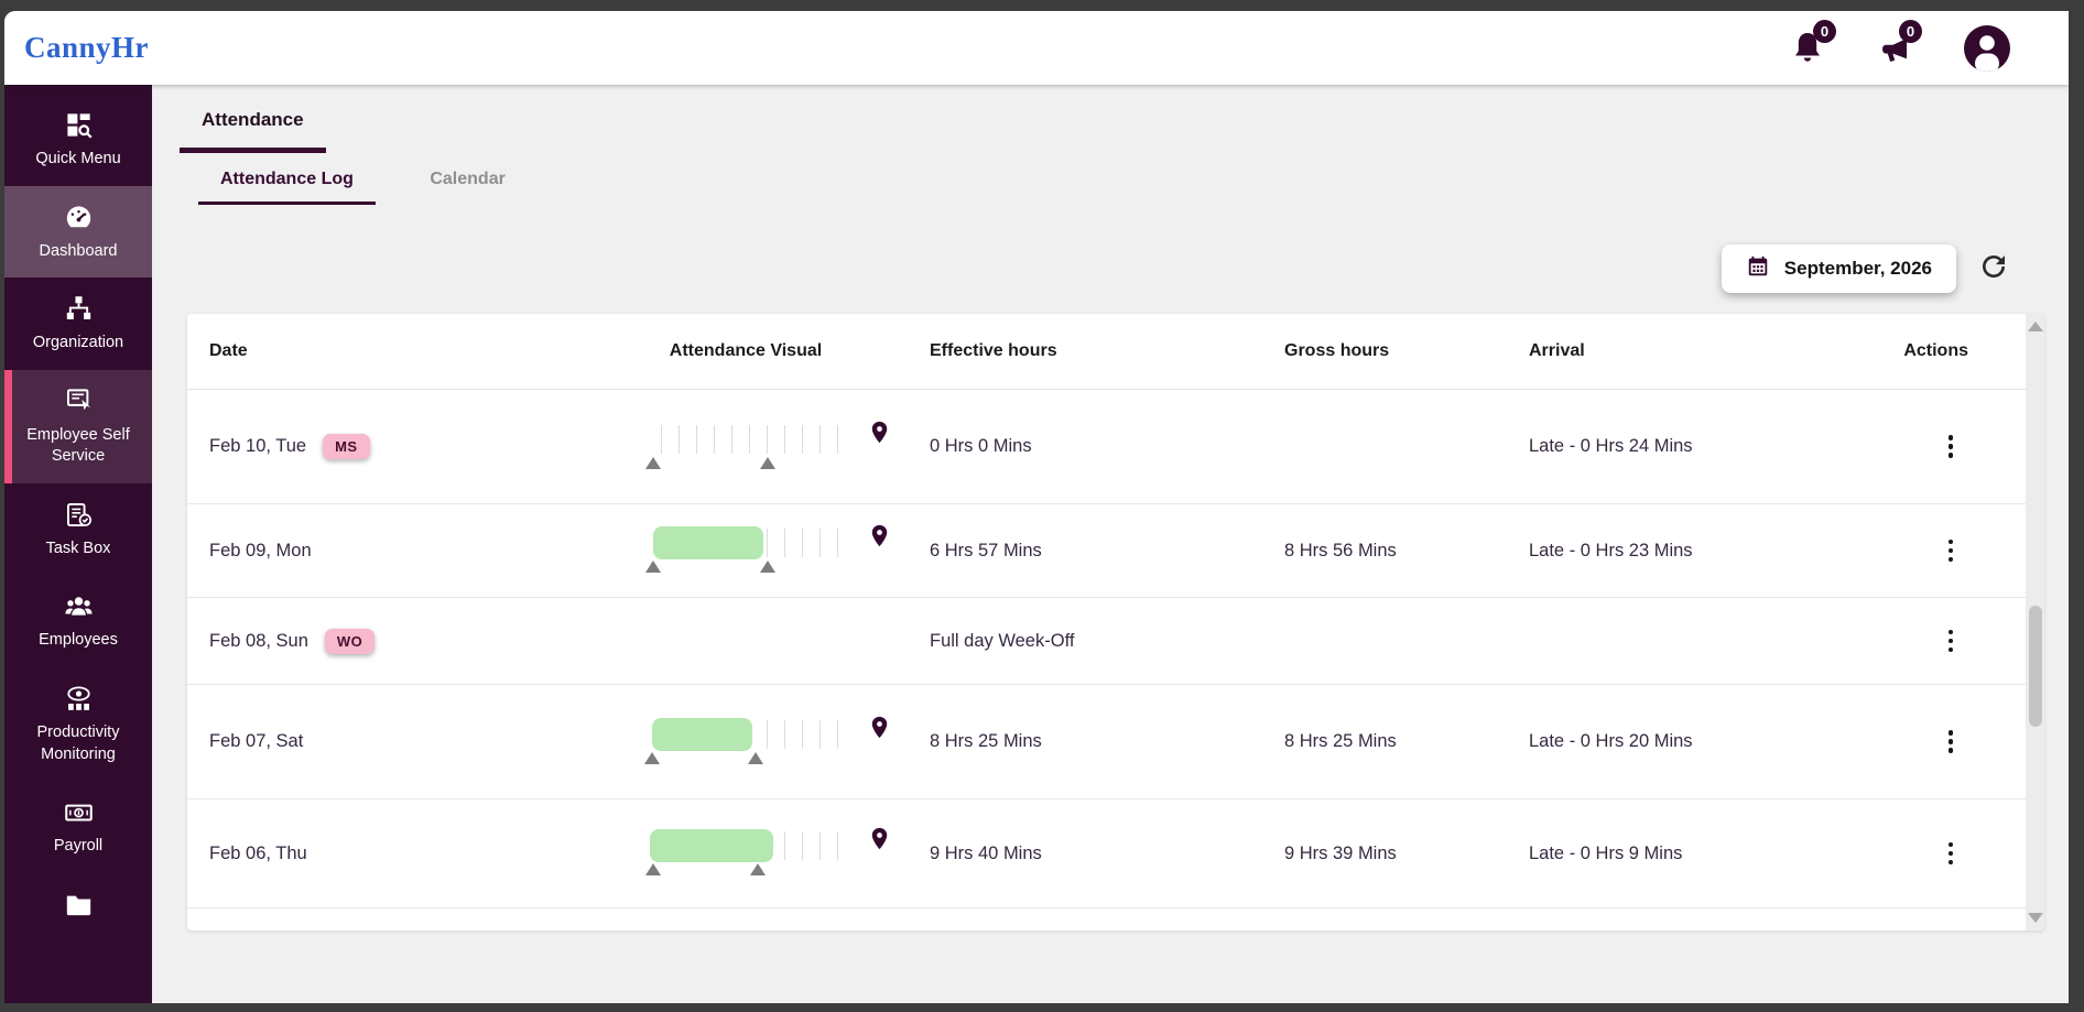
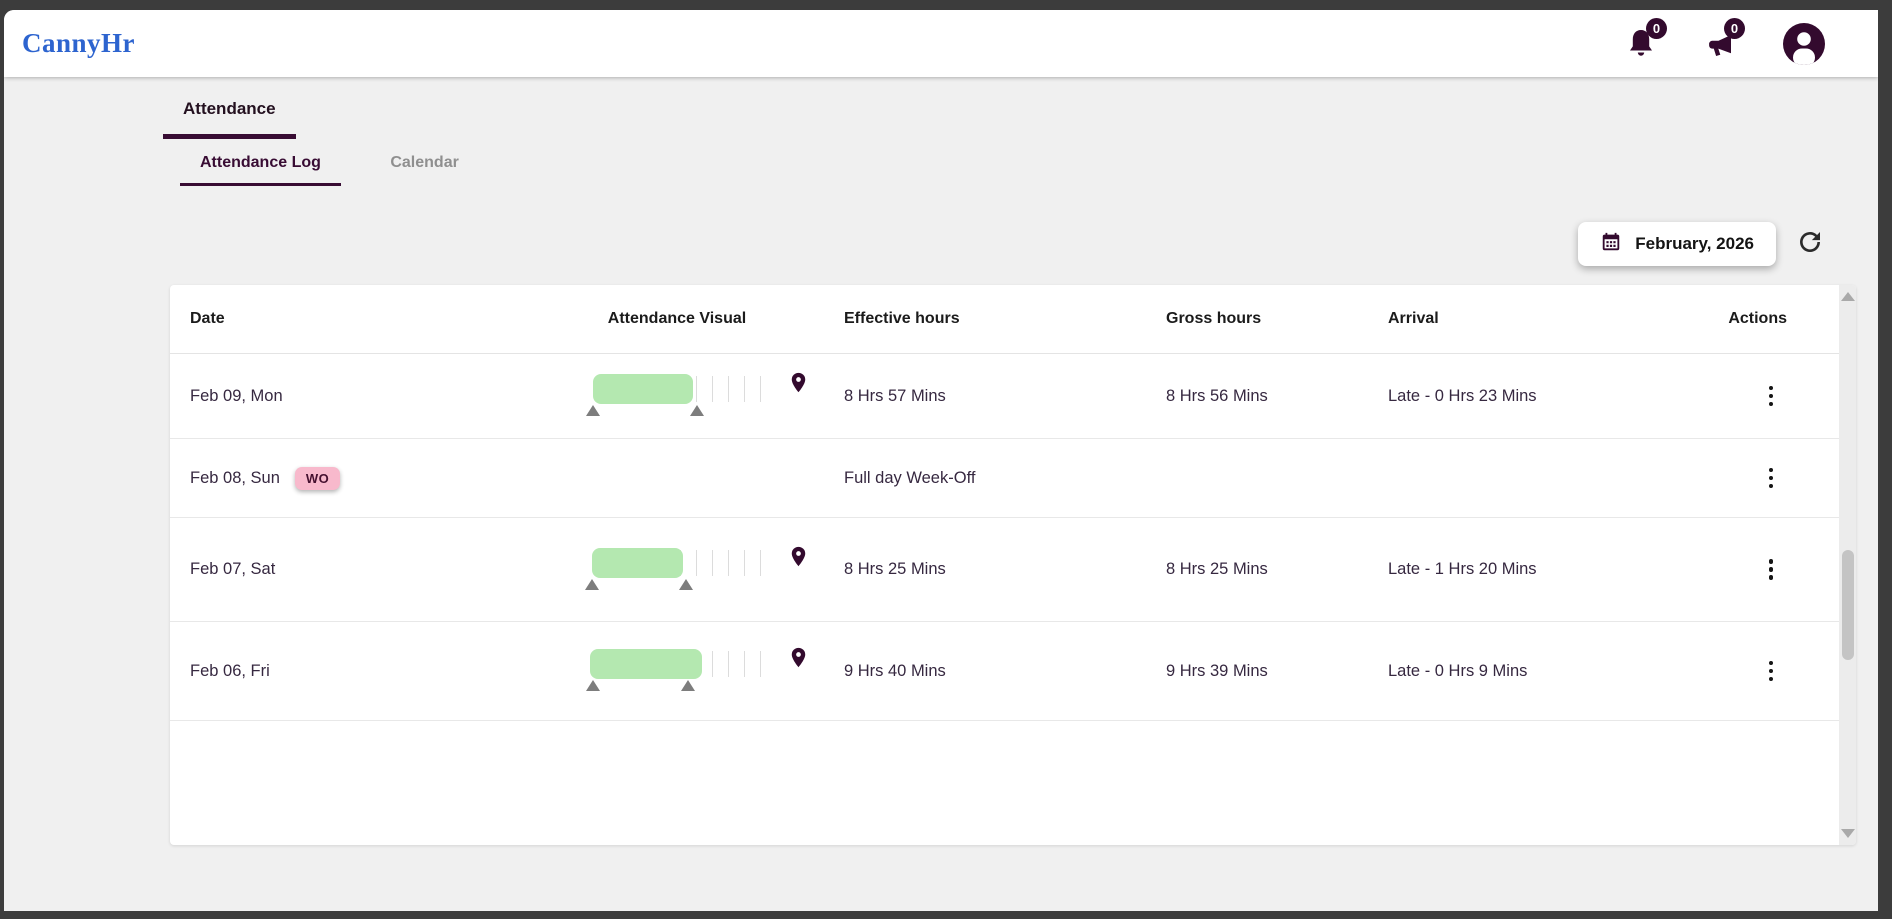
  CannyHr
  0
  0
- Quick Menu
- Dashboard
- Organization
- Employee Self Service
- Task Box
- Employees
- Productivity Monitoring
- Payroll
  Attendance
  Attendance Log Calendar
- September, 2026
+ February, 2026
  Date
  Attendance Visual
  Effective hours
  Gross hours
  Arrival
  Actions
- Feb 10, Tue
- MS
- 0 Hrs 0 Mins
- Late - 0 Hrs 24 Mins
  Feb 09, Mon
- 6 Hrs 57 Mins
+ 8 Hrs 57 Mins
  8 Hrs 56 Mins
  Late - 0 Hrs 23 Mins
  Feb 08, Sun
  WO
  Full day Week-Off
  Feb 07, Sat
  8 Hrs 25 Mins
  8 Hrs 25 Mins
- Late - 0 Hrs 20 Mins
+ Late - 1 Hrs 20 Mins
- Feb 06, Thu
+ Feb 06, Fri
  9 Hrs 40 Mins
  9 Hrs 39 Mins
  Late - 0 Hrs 9 Mins
